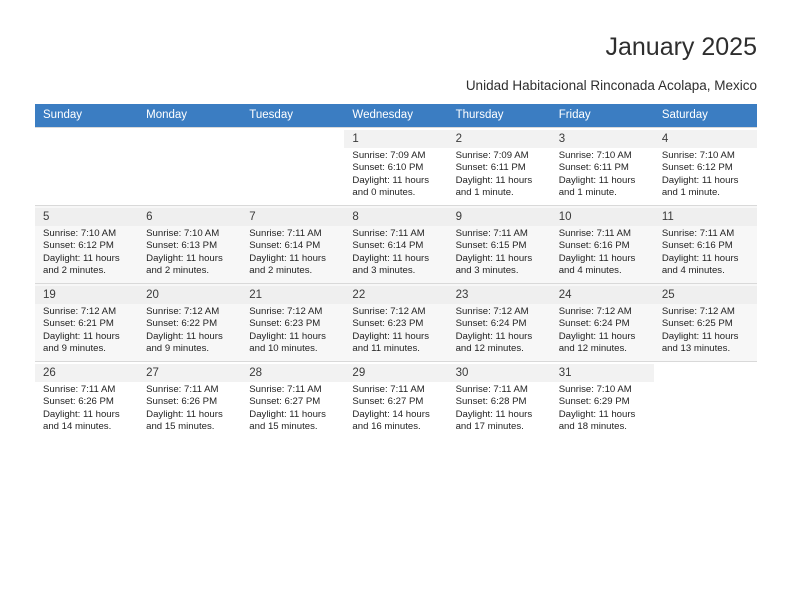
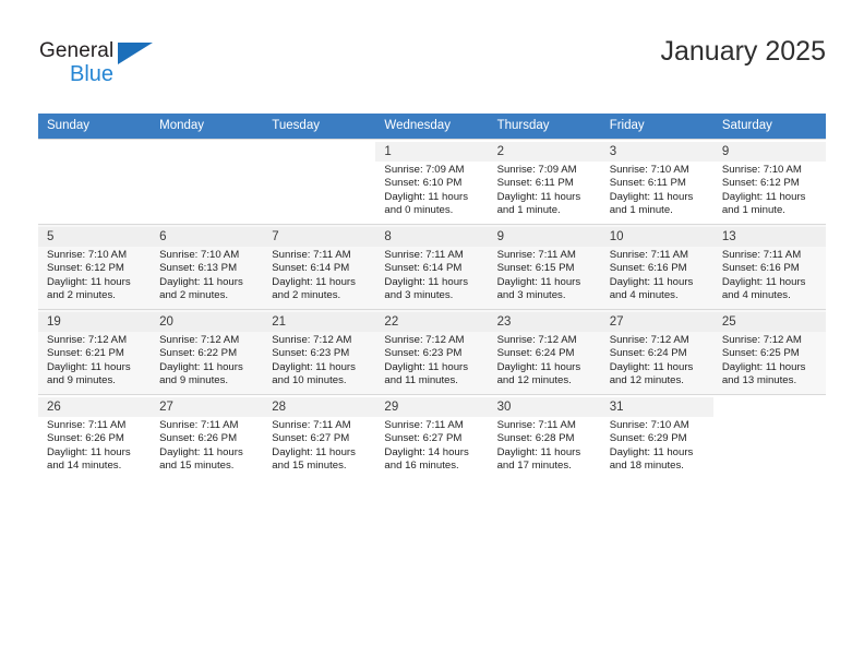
+ General
+ Blue
  January 2025
- Unidad Habitacional Rinconada Acolapa, Mexico
  Sunday	Monday	Tuesday	Wednesday	Thursday	Friday	Saturday
- 			1Sunrise: 7:09 AMSunset: 6:10 PMDaylight: 11 hours and 0 minutes.	2Sunrise: 7:09 AMSunset: 6:11 PMDaylight: 11 hours and 1 minute.	3Sunrise: 7:10 AMSunset: 6:11 PMDaylight: 11 hours and 1 minute.	4Sunrise: 7:10 AMSunset: 6:12 PMDaylight: 11 hours and 1 minute.
+ 			1Sunrise: 7:09 AMSunset: 6:10 PMDaylight: 11 hours and 0 minutes.	2Sunrise: 7:09 AMSunset: 6:11 PMDaylight: 11 hours and 1 minute.	3Sunrise: 7:10 AMSunset: 6:11 PMDaylight: 11 hours and 1 minute.	9Sunrise: 7:10 AMSunset: 6:12 PMDaylight: 11 hours and 1 minute.
- 5Sunrise: 7:10 AMSunset: 6:12 PMDaylight: 11 hours and 2 minutes.	6Sunrise: 7:10 AMSunset: 6:13 PMDaylight: 11 hours and 2 minutes.	7Sunrise: 7:11 AMSunset: 6:14 PMDaylight: 11 hours and 2 minutes.	8Sunrise: 7:11 AMSunset: 6:14 PMDaylight: 11 hours and 3 minutes.	9Sunrise: 7:11 AMSunset: 6:15 PMDaylight: 11 hours and 3 minutes.	10Sunrise: 7:11 AMSunset: 6:16 PMDaylight: 11 hours and 4 minutes.	11Sunrise: 7:11 AMSunset: 6:16 PMDaylight: 11 hours and 4 minutes.
+ 5Sunrise: 7:10 AMSunset: 6:12 PMDaylight: 11 hours and 2 minutes.	6Sunrise: 7:10 AMSunset: 6:13 PMDaylight: 11 hours and 2 minutes.	7Sunrise: 7:11 AMSunset: 6:14 PMDaylight: 11 hours and 2 minutes.	8Sunrise: 7:11 AMSunset: 6:14 PMDaylight: 11 hours and 3 minutes.	9Sunrise: 7:11 AMSunset: 6:15 PMDaylight: 11 hours and 3 minutes.	10Sunrise: 7:11 AMSunset: 6:16 PMDaylight: 11 hours and 4 minutes.	13Sunrise: 7:11 AMSunset: 6:16 PMDaylight: 11 hours and 4 minutes.
- 19Sunrise: 7:12 AMSunset: 6:21 PMDaylight: 11 hours and 9 minutes.	20Sunrise: 7:12 AMSunset: 6:22 PMDaylight: 11 hours and 9 minutes.	21Sunrise: 7:12 AMSunset: 6:23 PMDaylight: 11 hours and 10 minutes.	22Sunrise: 7:12 AMSunset: 6:23 PMDaylight: 11 hours and 11 minutes.	23Sunrise: 7:12 AMSunset: 6:24 PMDaylight: 11 hours and 12 minutes.	24Sunrise: 7:12 AMSunset: 6:24 PMDaylight: 11 hours and 12 minutes.	25Sunrise: 7:12 AMSunset: 6:25 PMDaylight: 11 hours and 13 minutes.
+ 19Sunrise: 7:12 AMSunset: 6:21 PMDaylight: 11 hours and 9 minutes.	20Sunrise: 7:12 AMSunset: 6:22 PMDaylight: 11 hours and 9 minutes.	21Sunrise: 7:12 AMSunset: 6:23 PMDaylight: 11 hours and 10 minutes.	22Sunrise: 7:12 AMSunset: 6:23 PMDaylight: 11 hours and 11 minutes.	23Sunrise: 7:12 AMSunset: 6:24 PMDaylight: 11 hours and 12 minutes.	27Sunrise: 7:12 AMSunset: 6:24 PMDaylight: 11 hours and 12 minutes.	25Sunrise: 7:12 AMSunset: 6:25 PMDaylight: 11 hours and 13 minutes.
  26Sunrise: 7:11 AMSunset: 6:26 PMDaylight: 11 hours and 14 minutes.	27Sunrise: 7:11 AMSunset: 6:26 PMDaylight: 11 hours and 15 minutes.	28Sunrise: 7:11 AMSunset: 6:27 PMDaylight: 11 hours and 15 minutes.	29Sunrise: 7:11 AMSunset: 6:27 PMDaylight: 14 hours and 16 minutes.	30Sunrise: 7:11 AMSunset: 6:28 PMDaylight: 11 hours and 17 minutes.	31Sunrise: 7:10 AMSunset: 6:29 PMDaylight: 11 hours and 18 minutes.
